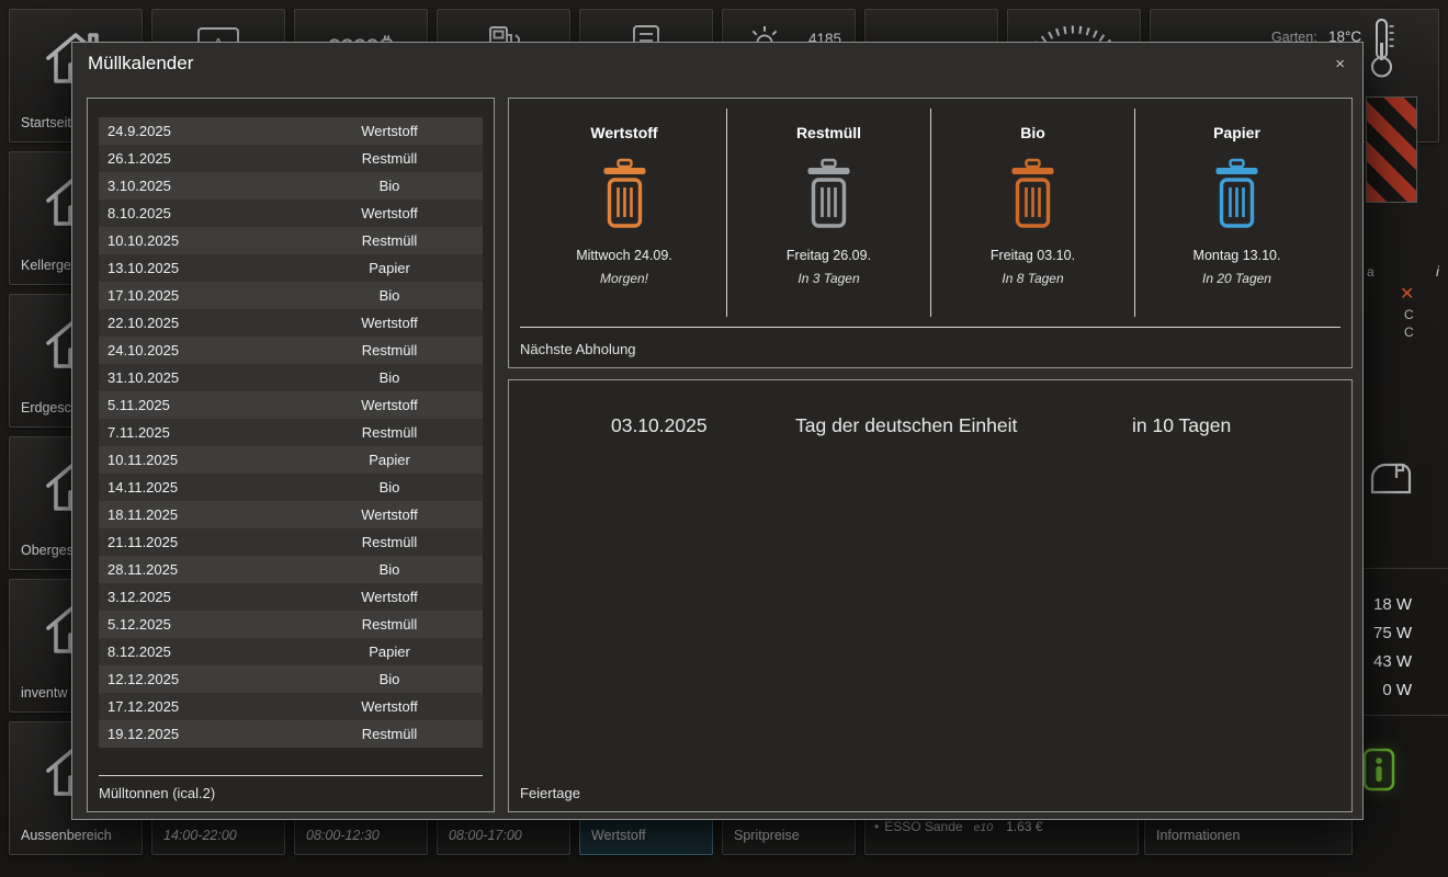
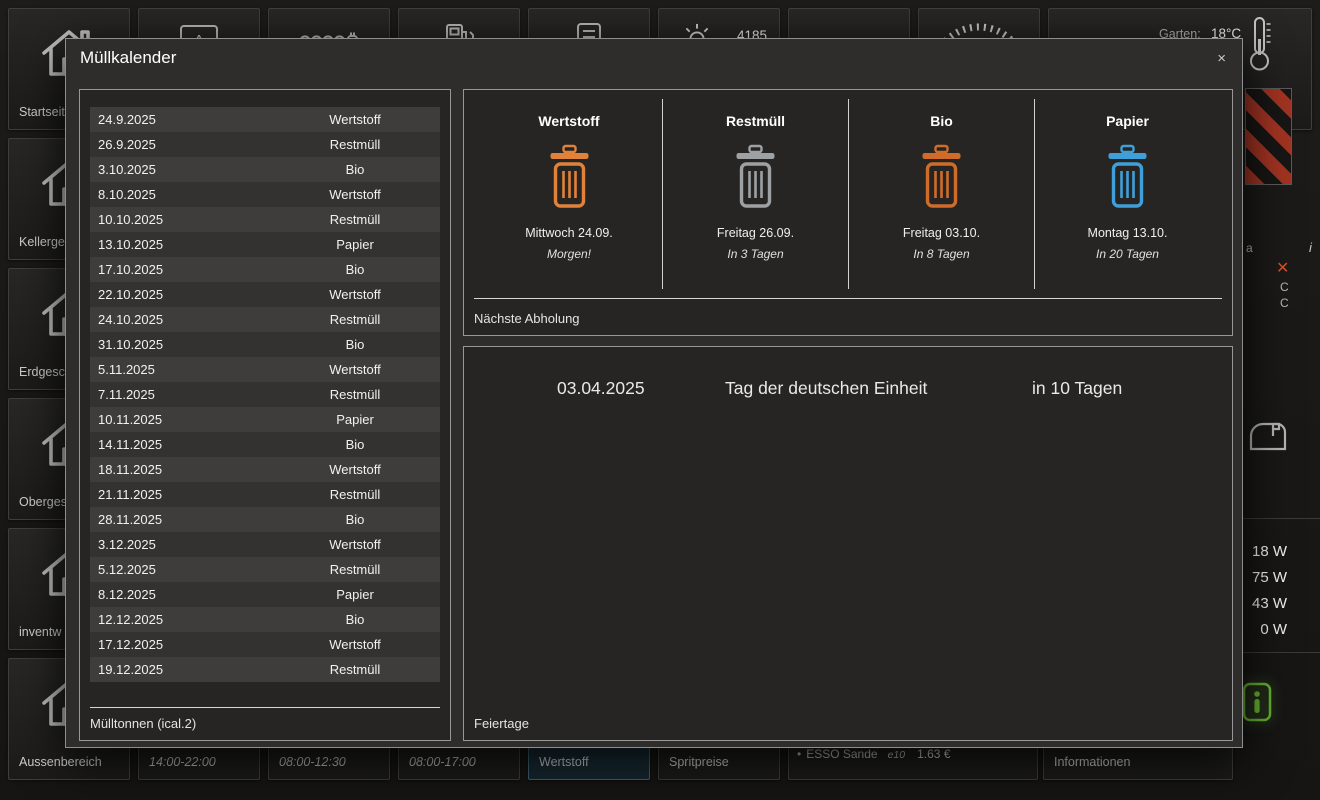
  Startseit
  4185
  Garten:
  18°C
  inventw
  Aussenbereich
  14:00-22:00
  08:00-12:30
  08:00-17:00
  Wertstoff
  Spritpreise
  • ESSO Sande e10 1.63 €
  Informationen
  a
  i
  ✕
  C
  C
  18 W
  75 W
  43 W
  0 W
  Müllkalender
  ×
  24.9.2025
  Wertstoff
- 26.1.2025
+ 26.9.2025
  Restmüll
  3.10.2025
  Bio
  8.10.2025
  Wertstoff
  10.10.2025
  Restmüll
  13.10.2025
  Papier
  17.10.2025
  Bio
  22.10.2025
  Wertstoff
  24.10.2025
  Restmüll
  31.10.2025
  Bio
  5.11.2025
  Wertstoff
  7.11.2025
  Restmüll
  10.11.2025
  Papier
  14.11.2025
  Bio
  18.11.2025
  Wertstoff
  21.11.2025
  Restmüll
  28.11.2025
  Bio
  3.12.2025
  Wertstoff
  5.12.2025
  Restmüll
  8.12.2025
  Papier
  12.12.2025
  Bio
  17.12.2025
  Wertstoff
  19.12.2025
  Restmüll
  Mülltonnen (ical.2)
  Wertstoff
  Mittwoch 24.09.
  Morgen!
  Restmüll
  Freitag 26.09.
  In 3 Tagen
  Bio
  Freitag 03.10.
  In 8 Tagen
  Papier
  Montag 13.10.
  In 20 Tagen
  Nächste Abholung
- 03.10.2025
+ 03.04.2025
  Tag der deutschen Einheit
  in 10 Tagen
  Feiertage
